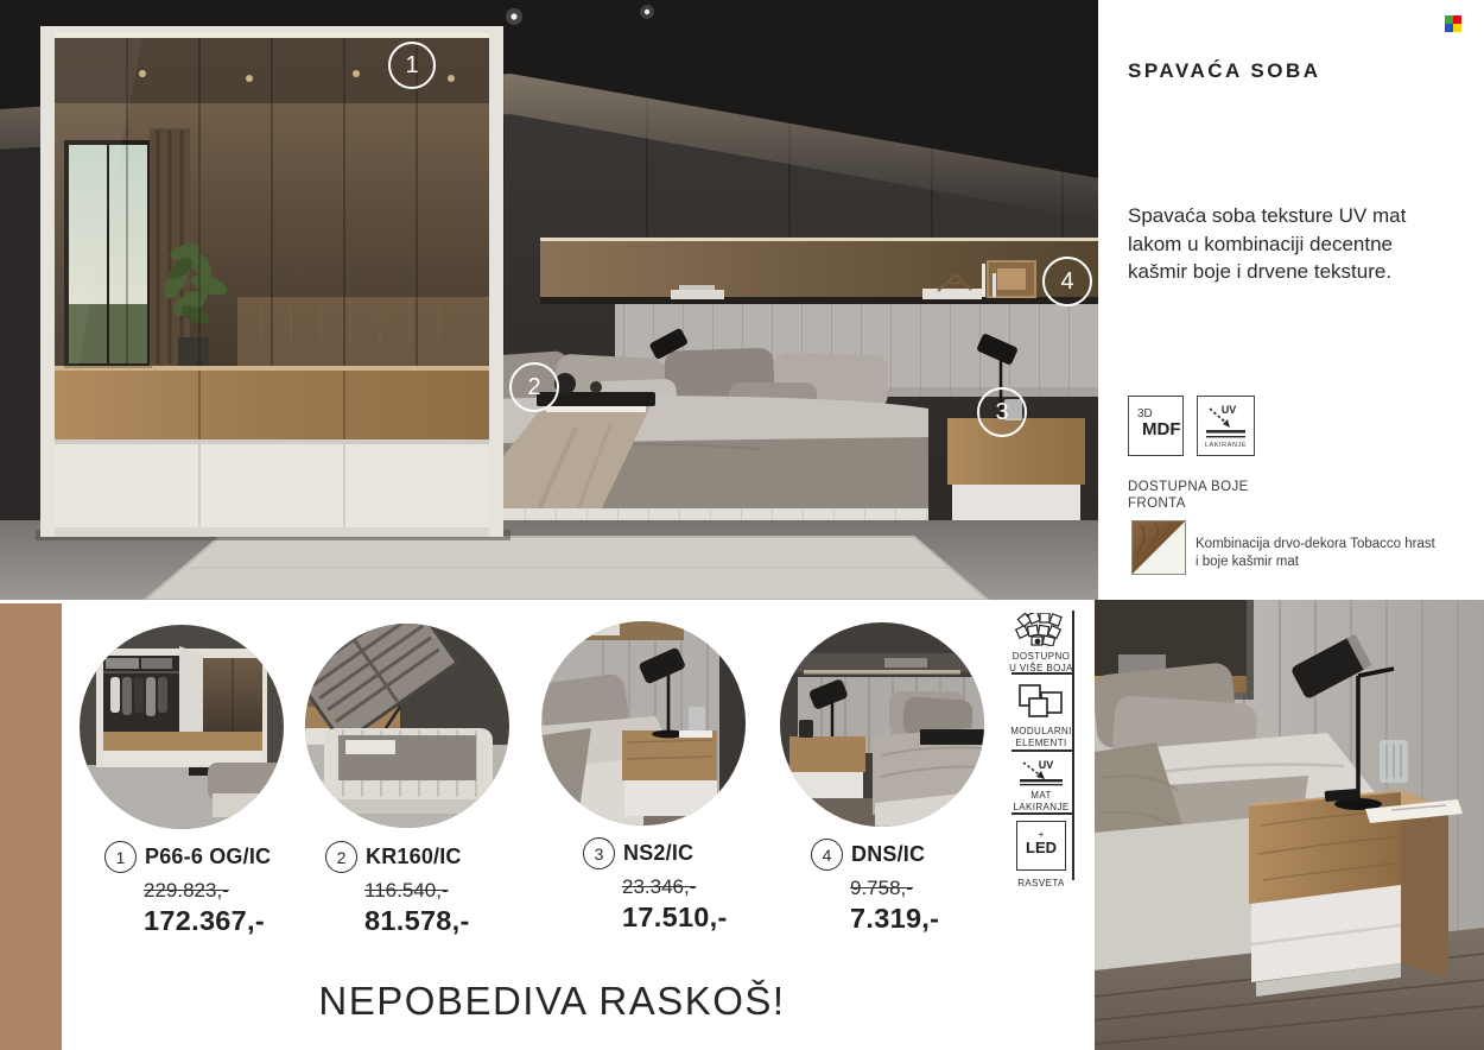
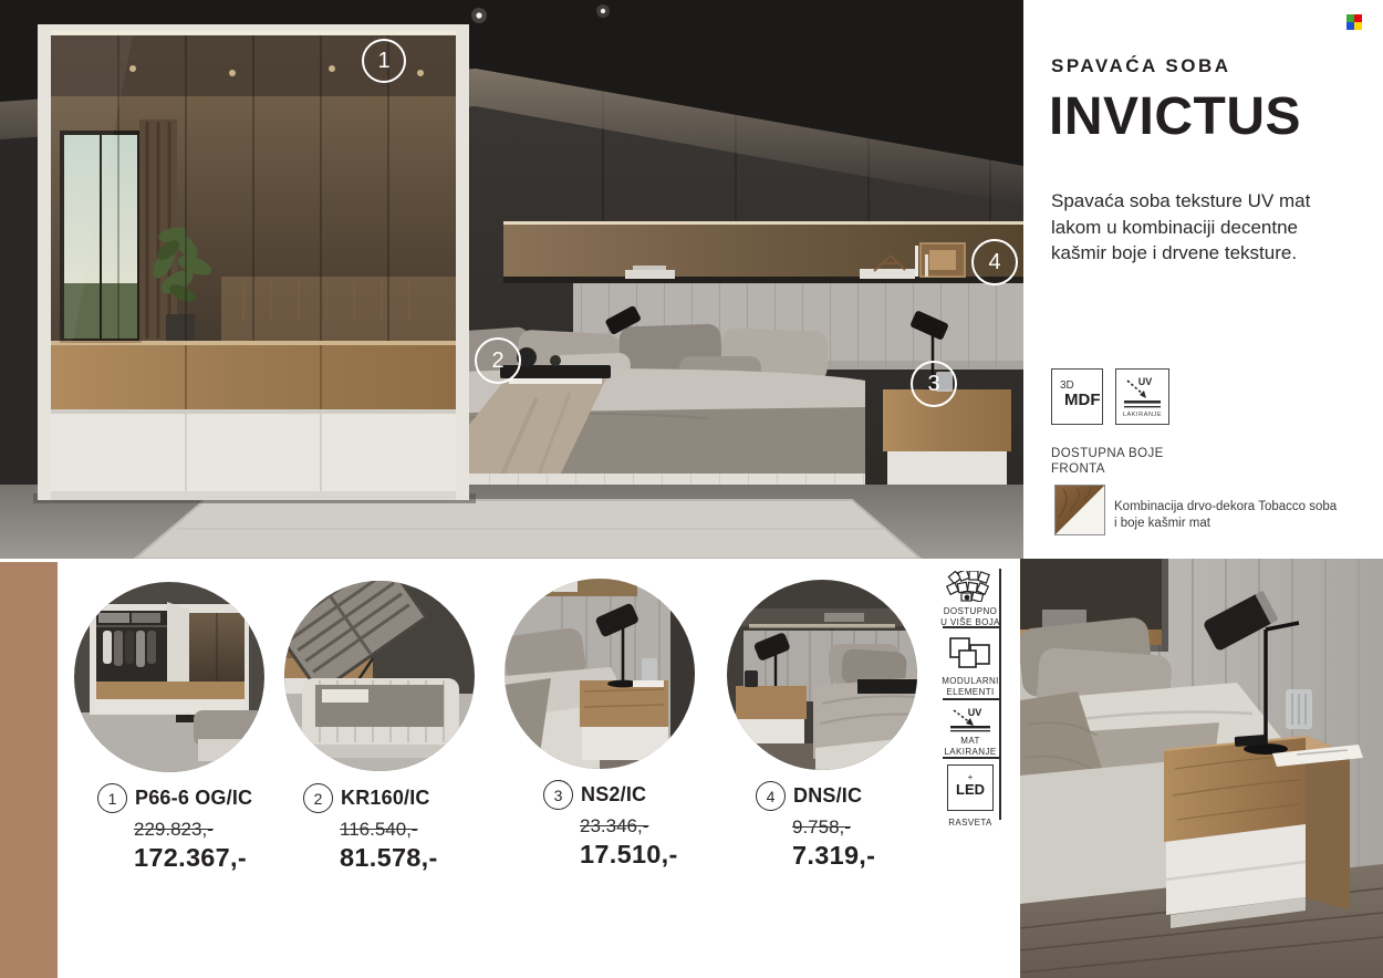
  1
  2
  3
  4
  SPAVAĆA SOBA
+ INVICTUS
  Spavaća soba teksture UV mat lakom u kombinaciji decentne kašmir boje i drvene teksture.
  3D
  MDF
  UV
  DOSTUPNA BOJE
  FRONTA
- Kombinacija drvo-dekora Tobacco hrast i boje kašmir mat
+ Kombinacija drvo-dekora Tobacco soba i boje kašmir mat
  DOSTUPNO
  U VIŠE BOJA
  MODULARNI
  ELEMENTI
  UV
  MAT
  LAKIRANJE
  +
  LED
  RASVETA
  1
  P66-6 OG/IC
  229.823,-
  172.367,-
  2
  KR160/IC
  116.540,-
  81.578,-
  3
  NS2/IC
  23.346,-
  17.510,-
  4
  DNS/IC
  9.758,-
  7.319,-
- NEPOBEDIVA RASKOŠ!
